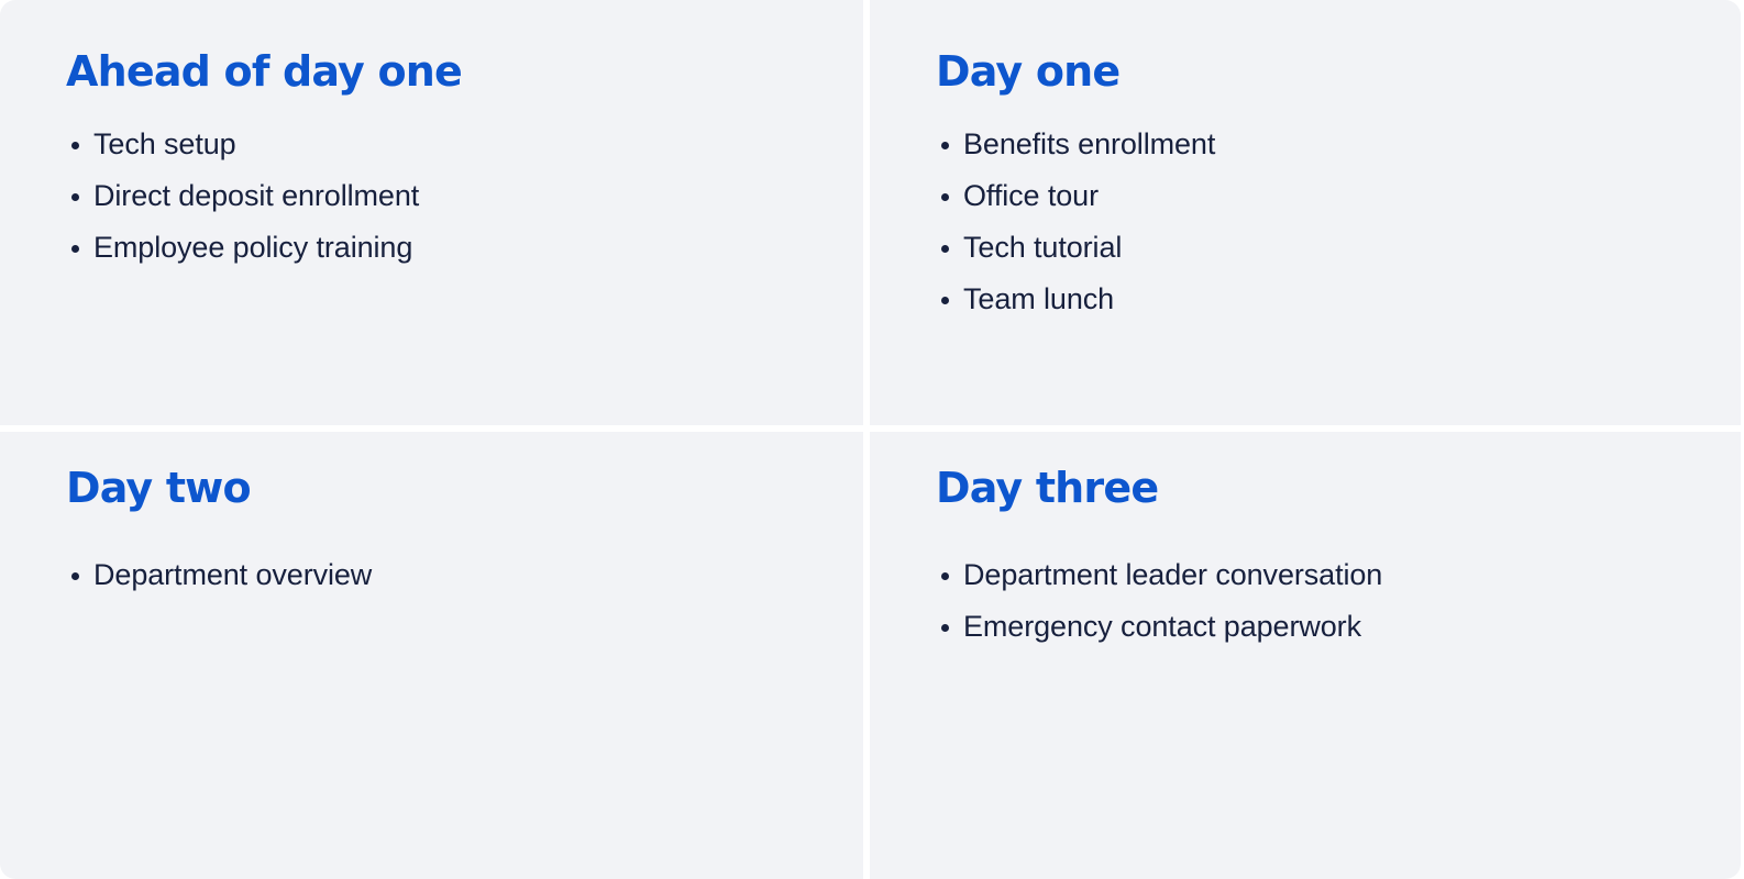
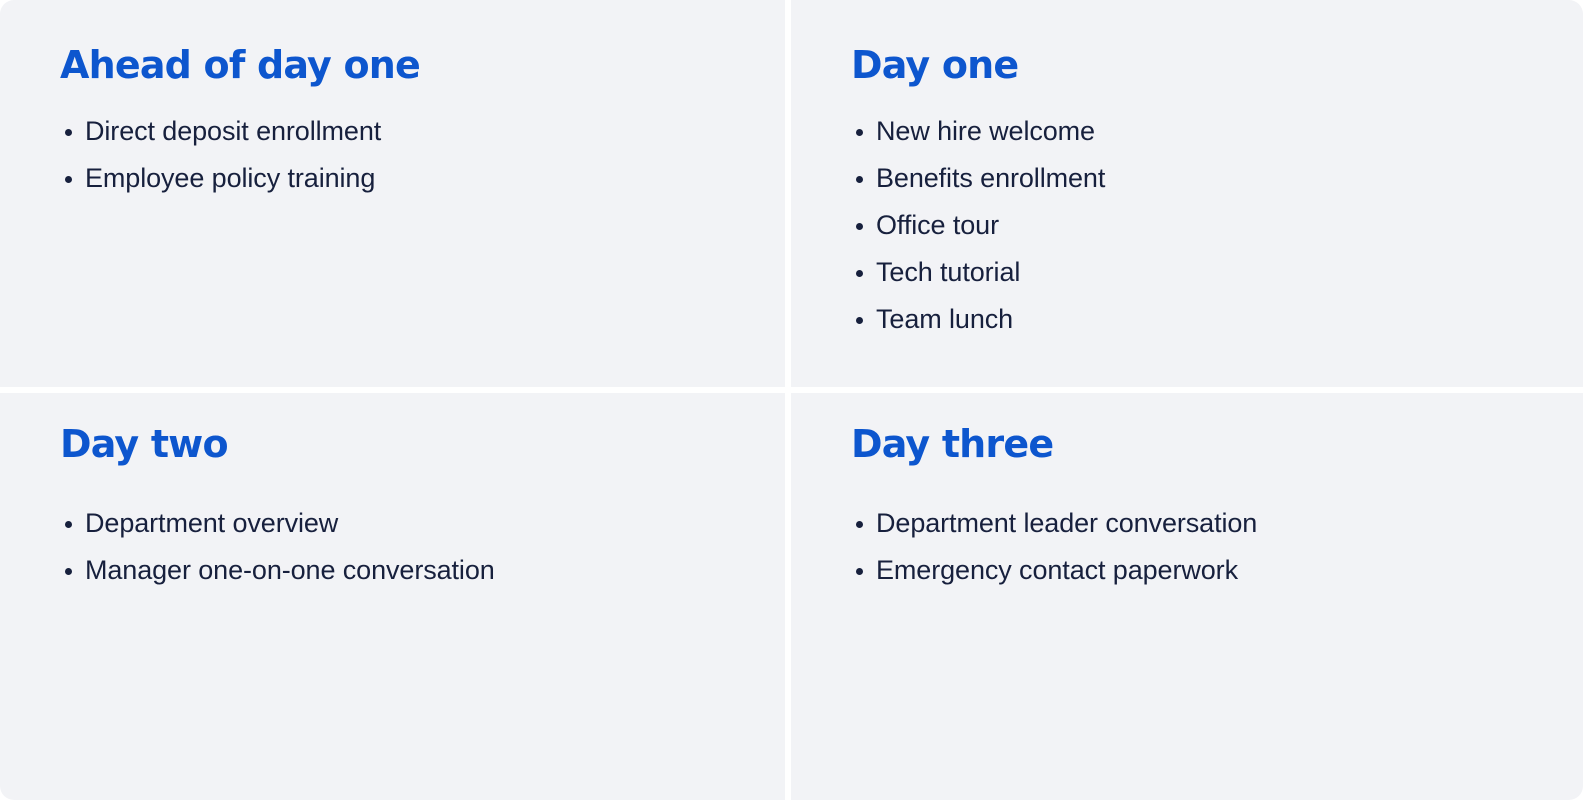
  Ahead of day one
- Tech setup
  Direct deposit enrollment
  Employee policy training
  Day one
+ New hire welcome
  Benefits enrollment
  Office tour
  Tech tutorial
  Team lunch
  Day two
  Department overview
+ Manager one-on-one conversation
  Day three
  Department leader conversation
  Emergency contact paperwork
